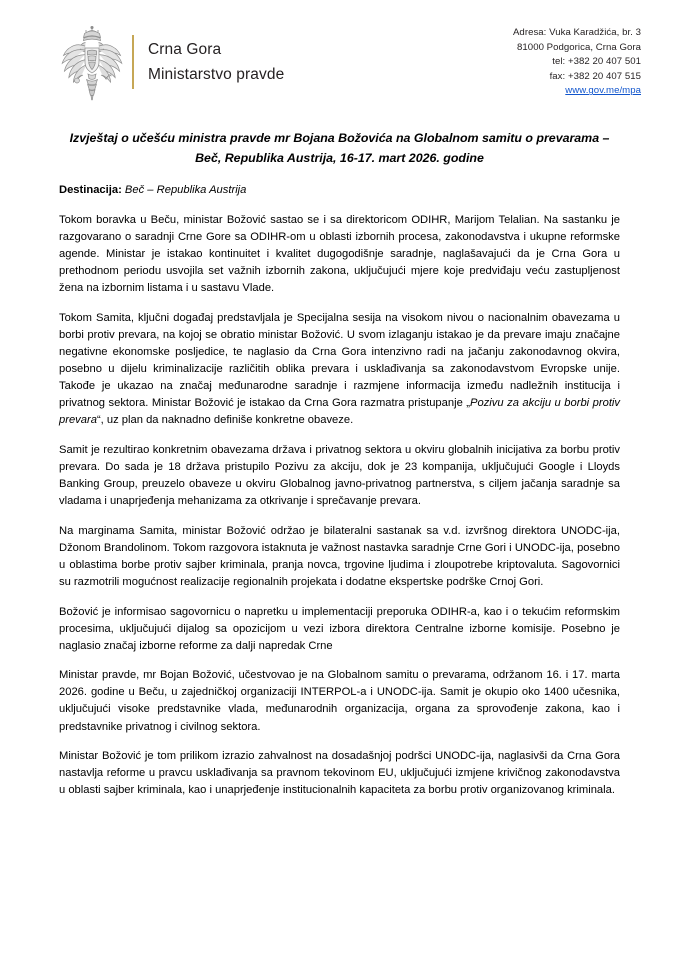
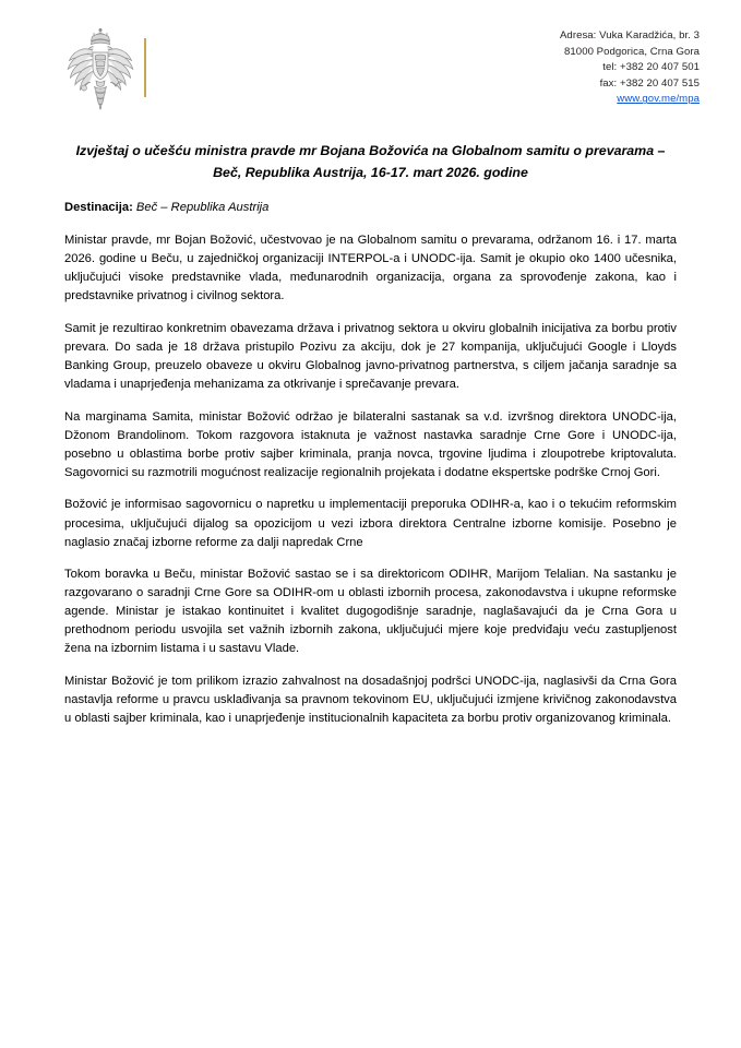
- Crna Gora
- Ministarstvo pravde
  Adresa: Vuka Karadžića, br. 3
  81000 Podgorica, Crna Gora
  tel: +382 20 407 501
  fax: +382 20 407 515
  www.gov.me/mpa
  Izvještaj o učešću ministra pravde mr Bojana Božovića na Globalnom samitu o prevarama – Beč, Republika Austrija, 16-17. mart 2026. godine
  Destinacija: Beč – Republika Austrija
- Tokom boravka u Beču, ministar Božović sastao se i sa direktoricom ODIHR, Marijom Telalian. Na sastanku je razgovarano o saradnji Crne Gore sa ODIHR-om u oblasti izbornih procesa, zakonodavstva i ukupne reformske agende. Ministar je istakao kontinuitet i kvalitet dugogodišnje saradnje, naglašavajući da je Crna Gora u prethodnom periodu usvojila set važnih izbornih zakona, uključujući mjere koje predviđaju veću zastupljenost žena na izbornim listama i u sastavu Vlade.
+ Ministar pravde, mr Bojan Božović, učestvovao je na Globalnom samitu o prevarama, održanom 16. i 17. marta 2026. godine u Beču, u zajedničkoj organizaciji INTERPOL-a i UNODC-ija. Samit je okupio oko 1400 učesnika, uključujući visoke predstavnike vlada, međunarodnih organizacija, organa za sprovođenje zakona, kao i predstavnike privatnog i civilnog sektora.
- Tokom Samita, ključni događaj predstavljala je Specijalna sesija na visokom nivou o nacionalnim obavezama u borbi protiv prevara, na kojoj se obratio ministar Božović. U svom izlaganju istakao je da prevare imaju značajne negativne ekonomske posljedice, te naglasio da Crna Gora intenzivno radi na jačanju zakonodavnog okvira, posebno u dijelu kriminalizacije različitih oblika prevara i usklađivanja sa zakonodavstvom Evropske unije. Takođe je ukazao na značaj međunarodne saradnje i razmjene informacija između nadležnih institucija i privatnog sektora. Ministar Božović je istakao da Crna Gora razmatra pristupanje „Pozivu za akciju u borbi protiv prevara“, uz plan da naknadno definiše konkretne obaveze.
- Samit je rezultirao konkretnim obavezama država i privatnog sektora u okviru globalnih inicijativa za borbu protiv prevara. Do sada je 18 država pristupilo Pozivu za akciju, dok je 23 kompanija, uključujući Google i Lloyds Banking Group, preuzelo obaveze u okviru Globalnog javno-privatnog partnerstva, s ciljem jačanja saradnje sa vladama i unaprjeđenja mehanizama za otkrivanje i sprečavanje prevara.
+ Samit je rezultirao konkretnim obavezama država i privatnog sektora u okviru globalnih inicijativa za borbu protiv prevara. Do sada je 18 država pristupilo Pozivu za akciju, dok je 27 kompanija, uključujući Google i Lloyds Banking Group, preuzelo obaveze u okviru Globalnog javno-privatnog partnerstva, s ciljem jačanja saradnje sa vladama i unaprjeđenja mehanizama za otkrivanje i sprečavanje prevara.
- Na marginama Samita, ministar Božović održao je bilateralni sastanak sa v.d. izvršnog direktora UNODC-ija, Džonom Brandolinom. Tokom razgovora istaknuta je važnost nastavka saradnje Crne Gori i UNODC-ija, posebno u oblastima borbe protiv sajber kriminala, pranja novca, trgovine ljudima i zloupotrebe kriptovaluta. Sagovornici su razmotrili mogućnost realizacije regionalnih projekata i dodatne ekspertske podrške Crnoj Gori.
+ Na marginama Samita, ministar Božović održao je bilateralni sastanak sa v.d. izvršnog direktora UNODC-ija, Džonom Brandolinom. Tokom razgovora istaknuta je važnost nastavka saradnje Crne Gore i UNODC-ija, posebno u oblastima borbe protiv sajber kriminala, pranja novca, trgovine ljudima i zloupotrebe kriptovaluta. Sagovornici su razmotrili mogućnost realizacije regionalnih projekata i dodatne ekspertske podrške Crnoj Gori.
  Božović je informisao sagovornicu o napretku u implementaciji preporuka ODIHR-a, kao i o tekućim reformskim procesima, uključujući dijalog sa opozicijom u vezi izbora direktora Centralne izborne komisije. Posebno je naglasio značaj izborne reforme za dalji napredak Crne
- Ministar pravde, mr Bojan Božović, učestvovao je na Globalnom samitu o prevarama, održanom 16. i 17. marta 2026. godine u Beču, u zajedničkoj organizaciji INTERPOL-a i UNODC-ija. Samit je okupio oko 1400 učesnika, uključujući visoke predstavnike vlada, međunarodnih organizacija, organa za sprovođenje zakona, kao i predstavnike privatnog i civilnog sektora.
+ Tokom boravka u Beču, ministar Božović sastao se i sa direktoricom ODIHR, Marijom Telalian. Na sastanku je razgovarano o saradnji Crne Gore sa ODIHR-om u oblasti izbornih procesa, zakonodavstva i ukupne reformske agende. Ministar je istakao kontinuitet i kvalitet dugogodišnje saradnje, naglašavajući da je Crna Gora u prethodnom periodu usvojila set važnih izbornih zakona, uključujući mjere koje predviđaju veću zastupljenost žena na izbornim listama i u sastavu Vlade.
  Ministar Božović je tom prilikom izrazio zahvalnost na dosadašnjoj podršci UNODC-ija, naglasivši da Crna Gora nastavlja reforme u pravcu usklađivanja sa pravnom tekovinom EU, uključujući izmjene krivičnog zakonodavstva u oblasti sajber kriminala, kao i unaprjeđenje institucionalnih kapaciteta za borbu protiv organizovanog kriminala.
